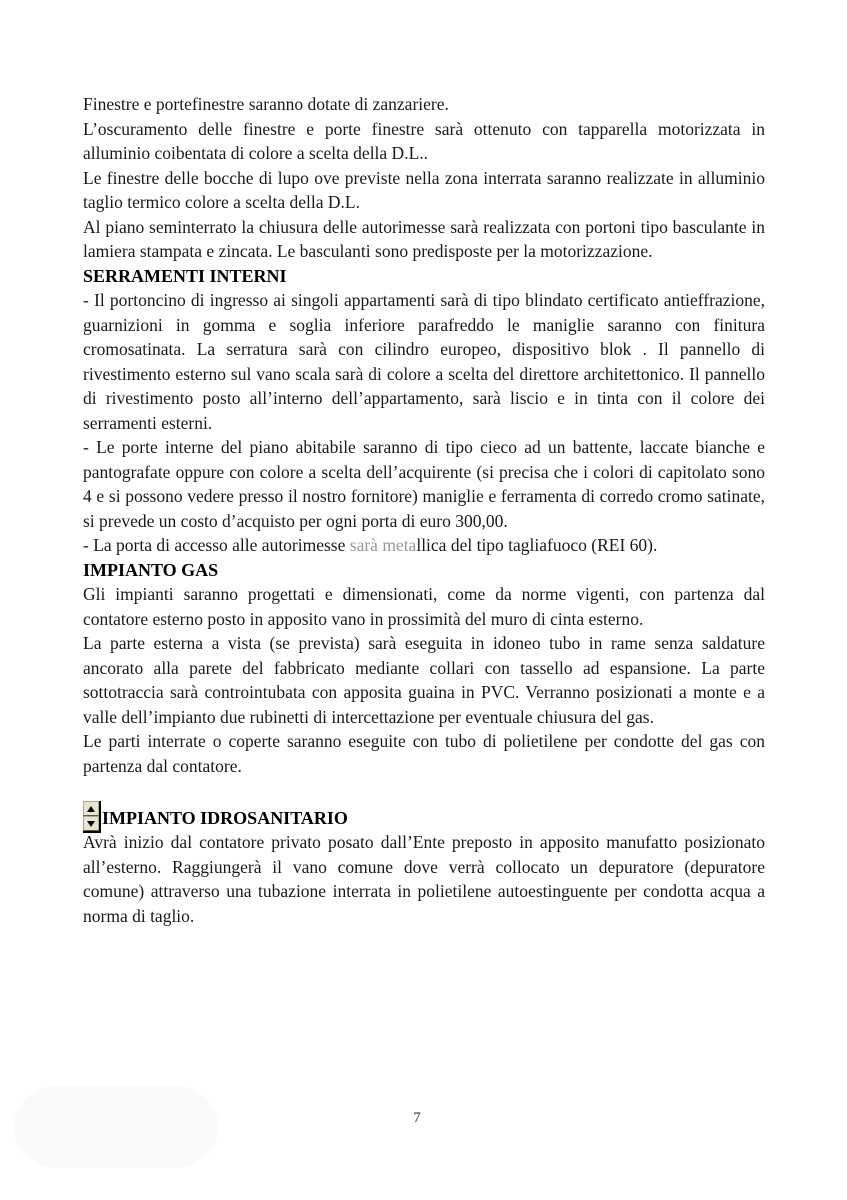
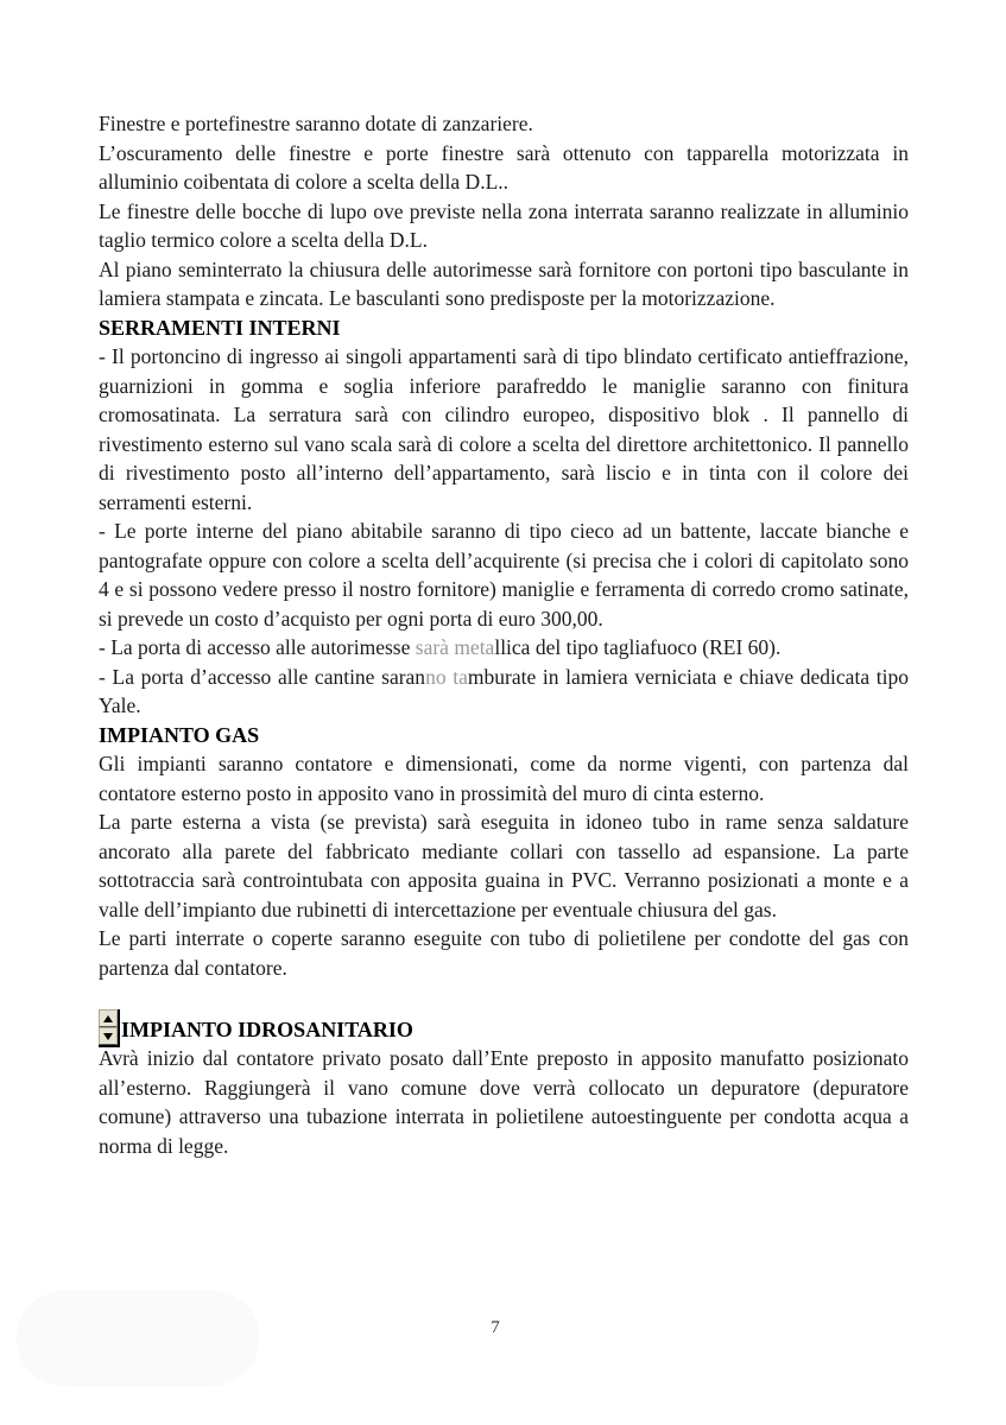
  Finestre e portefinestre saranno dotate di zanzariere.
  L’oscuramento delle finestre e porte finestre sarà ottenuto con tapparella motorizzata in alluminio coibentata di colore a scelta della D.L..
  Le finestre delle bocche di lupo ove previste nella zona interrata saranno realizzate in alluminio taglio termico colore a scelta della D.L.
- Al piano seminterrato la chiusura delle autorimesse sarà realizzata con portoni tipo basculante in lamiera stampata e zincata. Le basculanti sono predisposte per la motorizzazione.
+ Al piano seminterrato la chiusura delle autorimesse sarà fornitore con portoni tipo basculante in lamiera stampata e zincata. Le basculanti sono predisposte per la motorizzazione.
  SERRAMENTI INTERNI
  - Il portoncino di ingresso ai singoli appartamenti sarà di tipo blindato certificato antieffrazione, guarnizioni in gomma e soglia inferiore parafreddo le maniglie saranno con finitura cromosatinata. La serratura sarà con cilindro europeo, dispositivo blok . Il pannello di rivestimento esterno sul vano scala sarà di colore a scelta del direttore architettonico. Il pannello di rivestimento posto all’interno dell’appartamento, sarà liscio e in tinta con il colore dei serramenti esterni.
  - Le porte interne del piano abitabile saranno di tipo cieco ad un battente, laccate bianche e pantografate oppure con colore a scelta dell’acquirente (si precisa che i colori di capitolato sono 4 e si possono vedere presso il nostro fornitore) maniglie e ferramenta di corredo cromo satinate, si prevede un costo d’acquisto per ogni porta di euro 300,00.
  - La porta di accesso alle autorimesse sarà metallica del tipo tagliafuoco (REI 60).
+ - La porta d’accesso alle cantine saranno tamburate in lamiera verniciata e chiave dedicata tipo Yale.
  IMPIANTO GAS
- Gli impianti saranno progettati e dimensionati, come da norme vigenti, con partenza dal contatore esterno posto in apposito vano in prossimità del muro di cinta esterno.
+ Gli impianti saranno contatore e dimensionati, come da norme vigenti, con partenza dal contatore esterno posto in apposito vano in prossimità del muro di cinta esterno.
  La parte esterna a vista (se prevista) sarà eseguita in idoneo tubo in rame senza saldature ancorato alla parete del fabbricato mediante collari con tassello ad espansione. La parte sottotraccia sarà controintubata con apposita guaina in PVC. Verranno posizionati a monte e a valle dell’impianto due rubinetti di intercettazione per eventuale chiusura del gas.
  Le parti interrate o coperte saranno eseguite con tubo di polietilene per condotte del gas con partenza dal contatore.
  IMPIANTO IDROSANITARIO
- Avrà inizio dal contatore privato posato dall’Ente preposto in apposito manufatto posizionato all’esterno. Raggiungerà il vano comune dove verrà collocato un depuratore (depuratore comune) attraverso una tubazione interrata in polietilene autoestinguente per condotta acqua a norma di taglio.
+ Avrà inizio dal contatore privato posato dall’Ente preposto in apposito manufatto posizionato all’esterno. Raggiungerà il vano comune dove verrà collocato un depuratore (depuratore comune) attraverso una tubazione interrata in polietilene autoestinguente per condotta acqua a norma di legge.
  7
